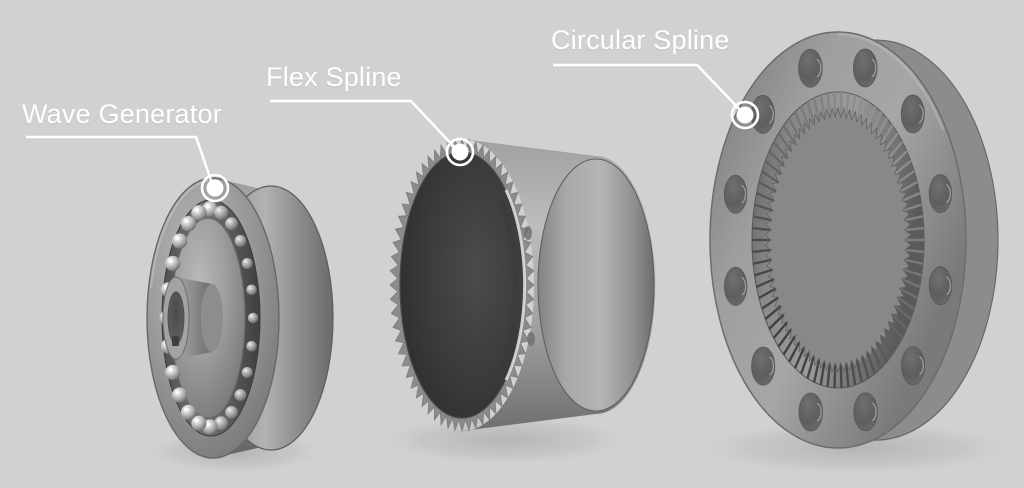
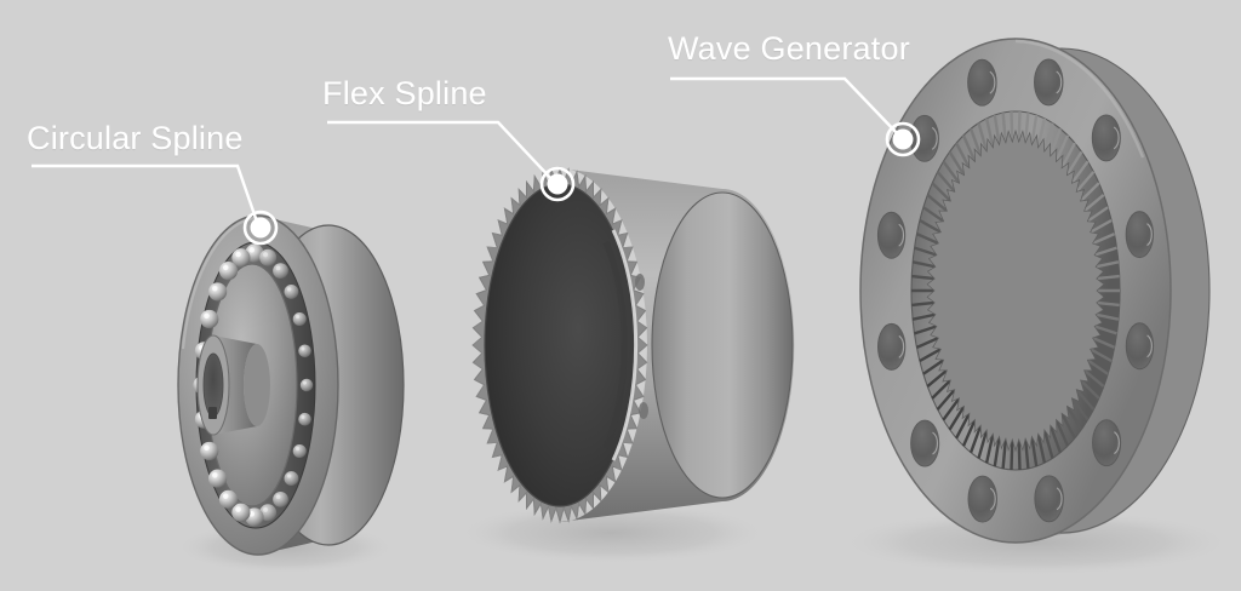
- Wave Generator
+ Circular Spline
  Flex Spline
- Circular Spline
+ Wave Generator
